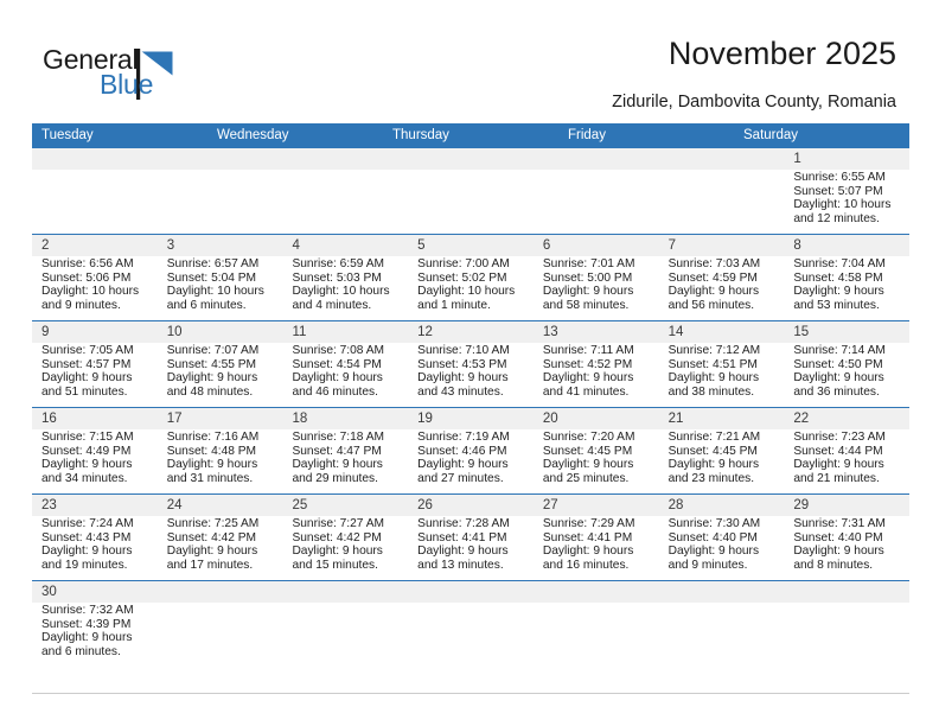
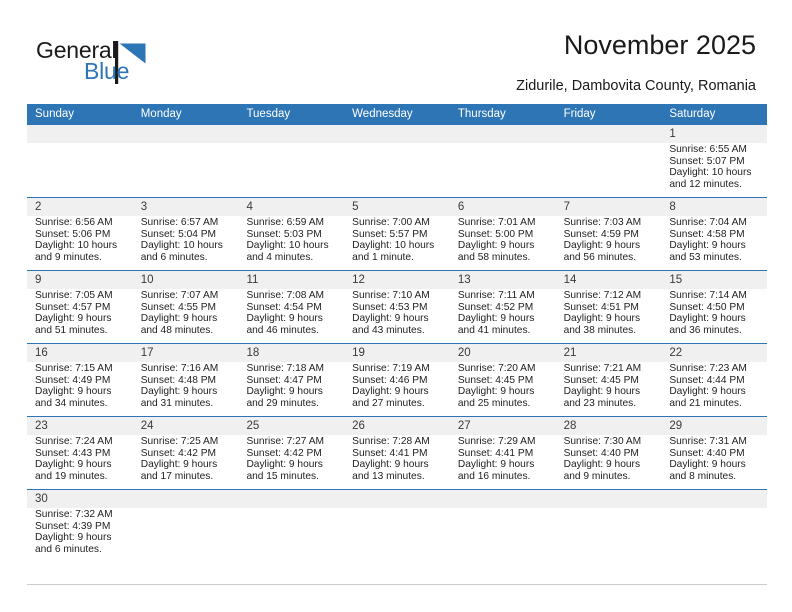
  General
  Blue
  November 2025
  Zidurile, Dambovita County, Romania
+ Sunday
+ Monday
  Tuesday
  Wednesday
  Thursday
  Friday
  Saturday
  1
  Sunrise: 6:55 AM
  Sunset: 5:07 PM
  Daylight: 10 hours
  and 12 minutes.
  2
  Sunrise: 6:56 AM
  Sunset: 5:06 PM
  Daylight: 10 hours
  and 9 minutes.
  3
  Sunrise: 6:57 AM
  Sunset: 5:04 PM
  Daylight: 10 hours
  and 6 minutes.
  4
  Sunrise: 6:59 AM
  Sunset: 5:03 PM
  Daylight: 10 hours
  and 4 minutes.
  5
  Sunrise: 7:00 AM
- Sunset: 5:02 PM
+ Sunset: 5:57 PM
  Daylight: 10 hours
  and 1 minute.
  6
  Sunrise: 7:01 AM
  Sunset: 5:00 PM
  Daylight: 9 hours
  and 58 minutes.
  7
  Sunrise: 7:03 AM
  Sunset: 4:59 PM
  Daylight: 9 hours
  and 56 minutes.
  8
  Sunrise: 7:04 AM
  Sunset: 4:58 PM
  Daylight: 9 hours
  and 53 minutes.
  9
  Sunrise: 7:05 AM
  Sunset: 4:57 PM
  Daylight: 9 hours
  and 51 minutes.
  10
  Sunrise: 7:07 AM
  Sunset: 4:55 PM
  Daylight: 9 hours
  and 48 minutes.
  11
  Sunrise: 7:08 AM
  Sunset: 4:54 PM
  Daylight: 9 hours
  and 46 minutes.
  12
  Sunrise: 7:10 AM
  Sunset: 4:53 PM
  Daylight: 9 hours
  and 43 minutes.
  13
  Sunrise: 7:11 AM
  Sunset: 4:52 PM
  Daylight: 9 hours
  and 41 minutes.
  14
  Sunrise: 7:12 AM
  Sunset: 4:51 PM
  Daylight: 9 hours
  and 38 minutes.
  15
  Sunrise: 7:14 AM
  Sunset: 4:50 PM
  Daylight: 9 hours
  and 36 minutes.
  16
  Sunrise: 7:15 AM
  Sunset: 4:49 PM
  Daylight: 9 hours
  and 34 minutes.
  17
  Sunrise: 7:16 AM
  Sunset: 4:48 PM
  Daylight: 9 hours
  and 31 minutes.
  18
  Sunrise: 7:18 AM
  Sunset: 4:47 PM
  Daylight: 9 hours
  and 29 minutes.
  19
  Sunrise: 7:19 AM
  Sunset: 4:46 PM
  Daylight: 9 hours
  and 27 minutes.
  20
  Sunrise: 7:20 AM
  Sunset: 4:45 PM
  Daylight: 9 hours
  and 25 minutes.
  21
  Sunrise: 7:21 AM
  Sunset: 4:45 PM
  Daylight: 9 hours
  and 23 minutes.
  22
  Sunrise: 7:23 AM
  Sunset: 4:44 PM
  Daylight: 9 hours
  and 21 minutes.
  23
  Sunrise: 7:24 AM
  Sunset: 4:43 PM
  Daylight: 9 hours
  and 19 minutes.
  24
  Sunrise: 7:25 AM
  Sunset: 4:42 PM
  Daylight: 9 hours
  and 17 minutes.
  25
  Sunrise: 7:27 AM
  Sunset: 4:42 PM
  Daylight: 9 hours
  and 15 minutes.
  26
  Sunrise: 7:28 AM
  Sunset: 4:41 PM
  Daylight: 9 hours
  and 13 minutes.
  27
  Sunrise: 7:29 AM
  Sunset: 4:41 PM
  Daylight: 9 hours
  and 16 minutes.
  28
  Sunrise: 7:30 AM
  Sunset: 4:40 PM
  Daylight: 9 hours
  and 9 minutes.
  29
  Sunrise: 7:31 AM
  Sunset: 4:40 PM
  Daylight: 9 hours
  and 8 minutes.
  30
  Sunrise: 7:32 AM
  Sunset: 4:39 PM
  Daylight: 9 hours
  and 6 minutes.
